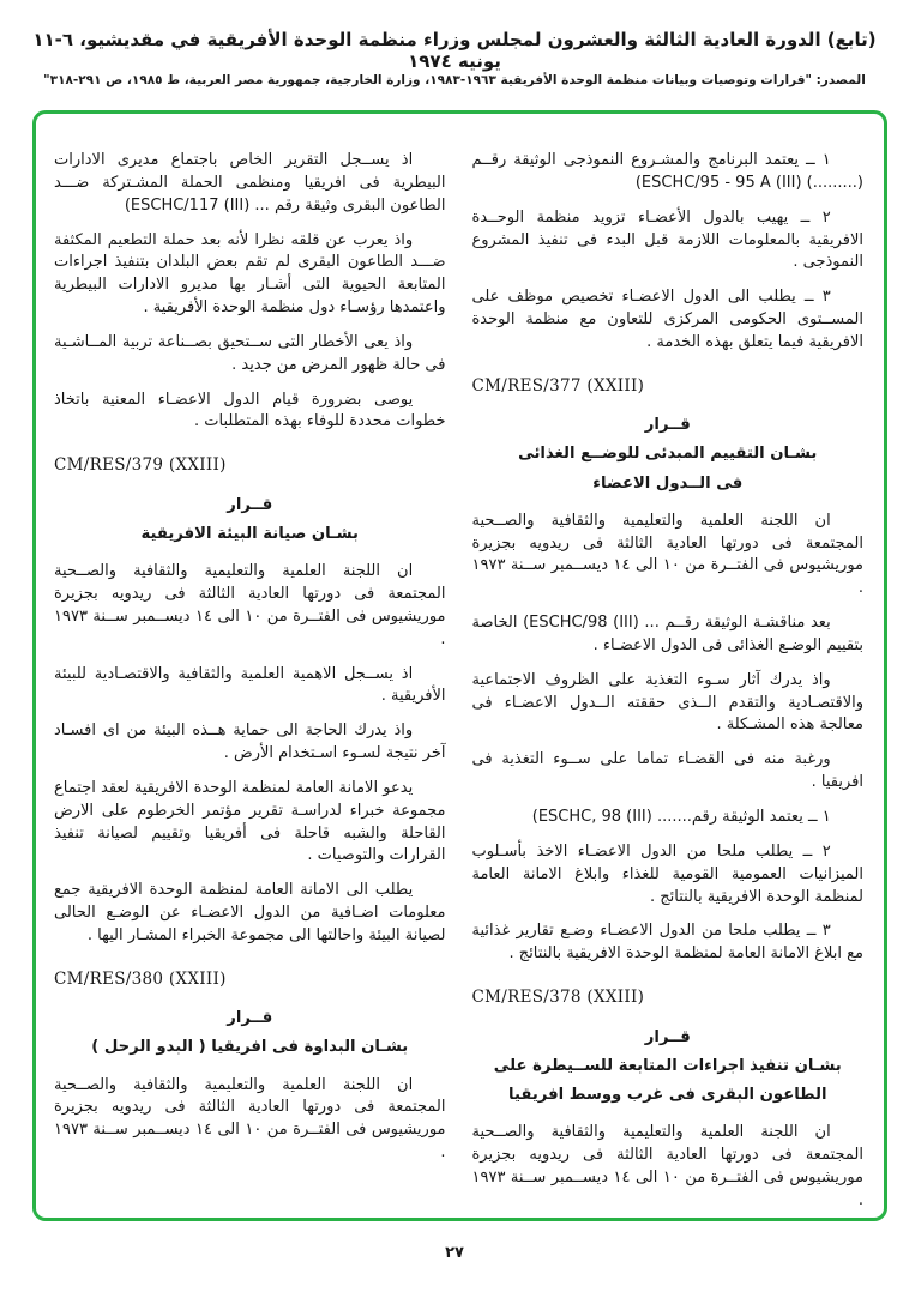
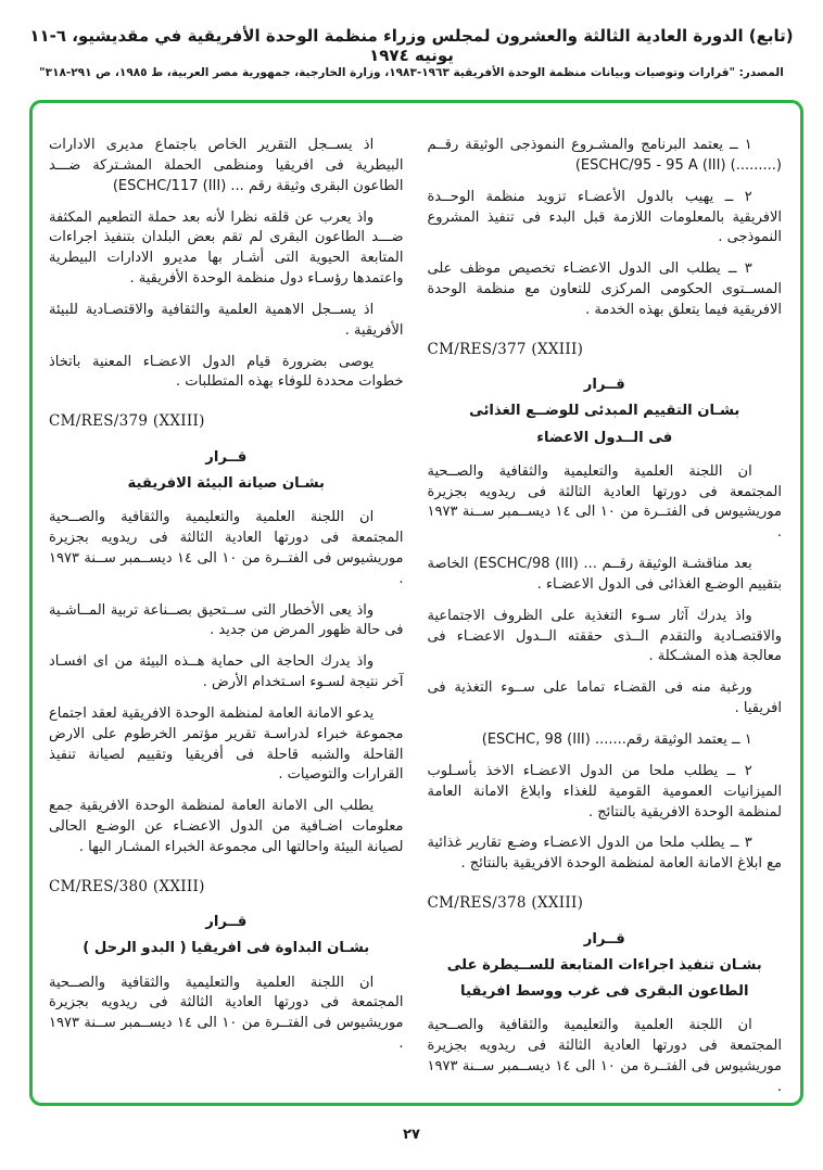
  (تابع) الدورة العادية الثالثة والعشرون لمجلس وزراء منظمة الوحدة الأفريقية في مقديشيو، ٦-١١ يونيه ١٩٧٤
  المصدر: "قرارات وتوصيات وبيانات منظمة الوحدة الأفريقية ١٩٦٣-١٩٨٣، وزارة الخارجية، جمهورية مصر العربية، ط ١٩٨٥، ص ٢٩١-٣١٨"
  ١ ــ يعتمد البرنامج والمشـروع النموذجى الوثيقة رقــم (.........) (ESCHC/95 - 95 A (III)
  ٢ ــ يهيب بالدول الأعضـاء تزويد منظمة الوحــدة الافريقية بالمعلومات اللازمة قبل البدء فى تنفيذ المشروع النموذجى .
  ٣ ــ يطلب الى الدول الاعضـاء تخصيص موظف على المســتوى الحكومى المركزى للتعاون مع منظمة الوحدة الافريقية فيما يتعلق بهذه الخدمة .
  CM/RES/377 (XXIII)
  قــرار
  بشـان التقييم المبدئى للوضــع الغذائى
  فى الــدول الاعضاء
  ان اللجنة العلمية والتعليمية والثقافية والصــحية المجتمعة فى دورتها العادية الثالثة فى ريدويه بجزيرة موريشيوس فى الفتــرة من ١٠ الى ١٤ ديســمبر ســنة ١٩٧٣ .
  بعد مناقشـة الوثيقة رقــم ... (ESCHC/98 (III) الخاصة بتقييم الوضـع الغذائى فى الدول الاعضـاء .
  واذ يدرك آثار سـوء التغذية على الظروف الاجتماعية والاقتصـادية والتقدم الــذى حققته الــدول الاعضـاء فى معالجة هذه المشـكلة .
  ورغبة منه فى القضـاء تماما على ســوء التغذية فى افريقيا .
  ١ ــ يعتمد الوثيقة رقم....... (ESCHC, 98 (III)
  ٢ ــ يطلب ملحا من الدول الاعضـاء الاخذ بأسـلوب الميزانيات العمومية القومية للغذاء وابلاغ الامانة العامة لمنظمة الوحدة الافريقية بالنتائج .
  ٣ ــ يطلب ملحا من الدول الاعضـاء وضـع تقارير غذائية مع ابلاغ الامانة العامة لمنظمة الوحدة الافريقية بالنتائج .
  CM/RES/378 (XXIII)
  قــرار
  بشـان تنفيذ اجراءات المتابعة للســيطرة على
  الطاعون البقرى فى غرب ووسط افريقيا
  ان اللجنة العلمية والتعليمية والثقافية والصــحية المجتمعة فى دورتها العادية الثالثة فى ريدويه بجزيرة موريشيوس فى الفتــرة من ١٠ الى ١٤ ديســمبر ســنة ١٩٧٣ .
  اذ يســجل التقرير الخاص باجتماع مديرى الادارات البيطرية فى افريقيا ومنظمى الحملة المشـتركة ضـــد الطاعون البقرى وثيقة رقم ... (ESCHC/117 (III)
  واذ يعرب عن قلقه نظرا لأنه بعد حملة التطعيم المكثفة ضـــد الطاعون البقرى لم تقم بعض البلدان بتنفيذ اجراءات المتابعة الحيوية التى أشـار بها مديرو الادارات البيطرية واعتمدها رؤسـاء دول منظمة الوحدة الأفريقية .
- واذ يعى الأخطار التى ســتحيق بصــناعة تربية المــاشـية فى حالة ظهور المرض من جديد .
+ اذ يســجل الاهمية العلمية والثقافية والاقتصـادية للبيئة الأفريقية .
  يوصى بضرورة قيام الدول الاعضـاء المعنية باتخاذ خطوات محددة للوفاء بهذه المتطلبات .
  CM/RES/379 (XXIII)
  قــرار
  بشـان صيانة البيئة الافريقية
  ان اللجنة العلمية والتعليمية والثقافية والصــحية المجتمعة فى دورتها العادية الثالثة فى ريدويه بجزيرة موريشيوس فى الفتــرة من ١٠ الى ١٤ ديســمبر ســنة ١٩٧٣ .
- اذ يســجل الاهمية العلمية والثقافية والاقتصـادية للبيئة الأفريقية .
+ واذ يعى الأخطار التى ســتحيق بصــناعة تربية المــاشـية فى حالة ظهور المرض من جديد .
  واذ يدرك الحاجة الى حماية هــذه البيئة من اى افسـاد آخر نتيجة لسـوء اسـتخدام الأرض .
  يدعو الامانة العامة لمنظمة الوحدة الافريقية لعقد اجتماع مجموعة خبراء لدراسـة تقرير مؤتمر الخرطوم على الارض القاحلة والشبه قاحلة فى أفريقيا وتقييم لصيانة تنفيذ القرارات والتوصيات .
  يطلب الى الامانة العامة لمنظمة الوحدة الافريقية جمع معلومات اضـافية من الدول الاعضـاء عن الوضـع الحالى لصيانة البيئة واحالتها الى مجموعة الخبراء المشـار اليها .
  CM/RES/380 (XXIII)
  قــرار
  بشـان البداوة فى افريقيا ( البدو الرحل )
  ان اللجنة العلمية والتعليمية والثقافية والصــحية المجتمعة فى دورتها العادية الثالثة فى ريدويه بجزيرة موريشيوس فى الفتــرة من ١٠ الى ١٤ ديســمبر ســنة ١٩٧٣ .
  ٢٧
